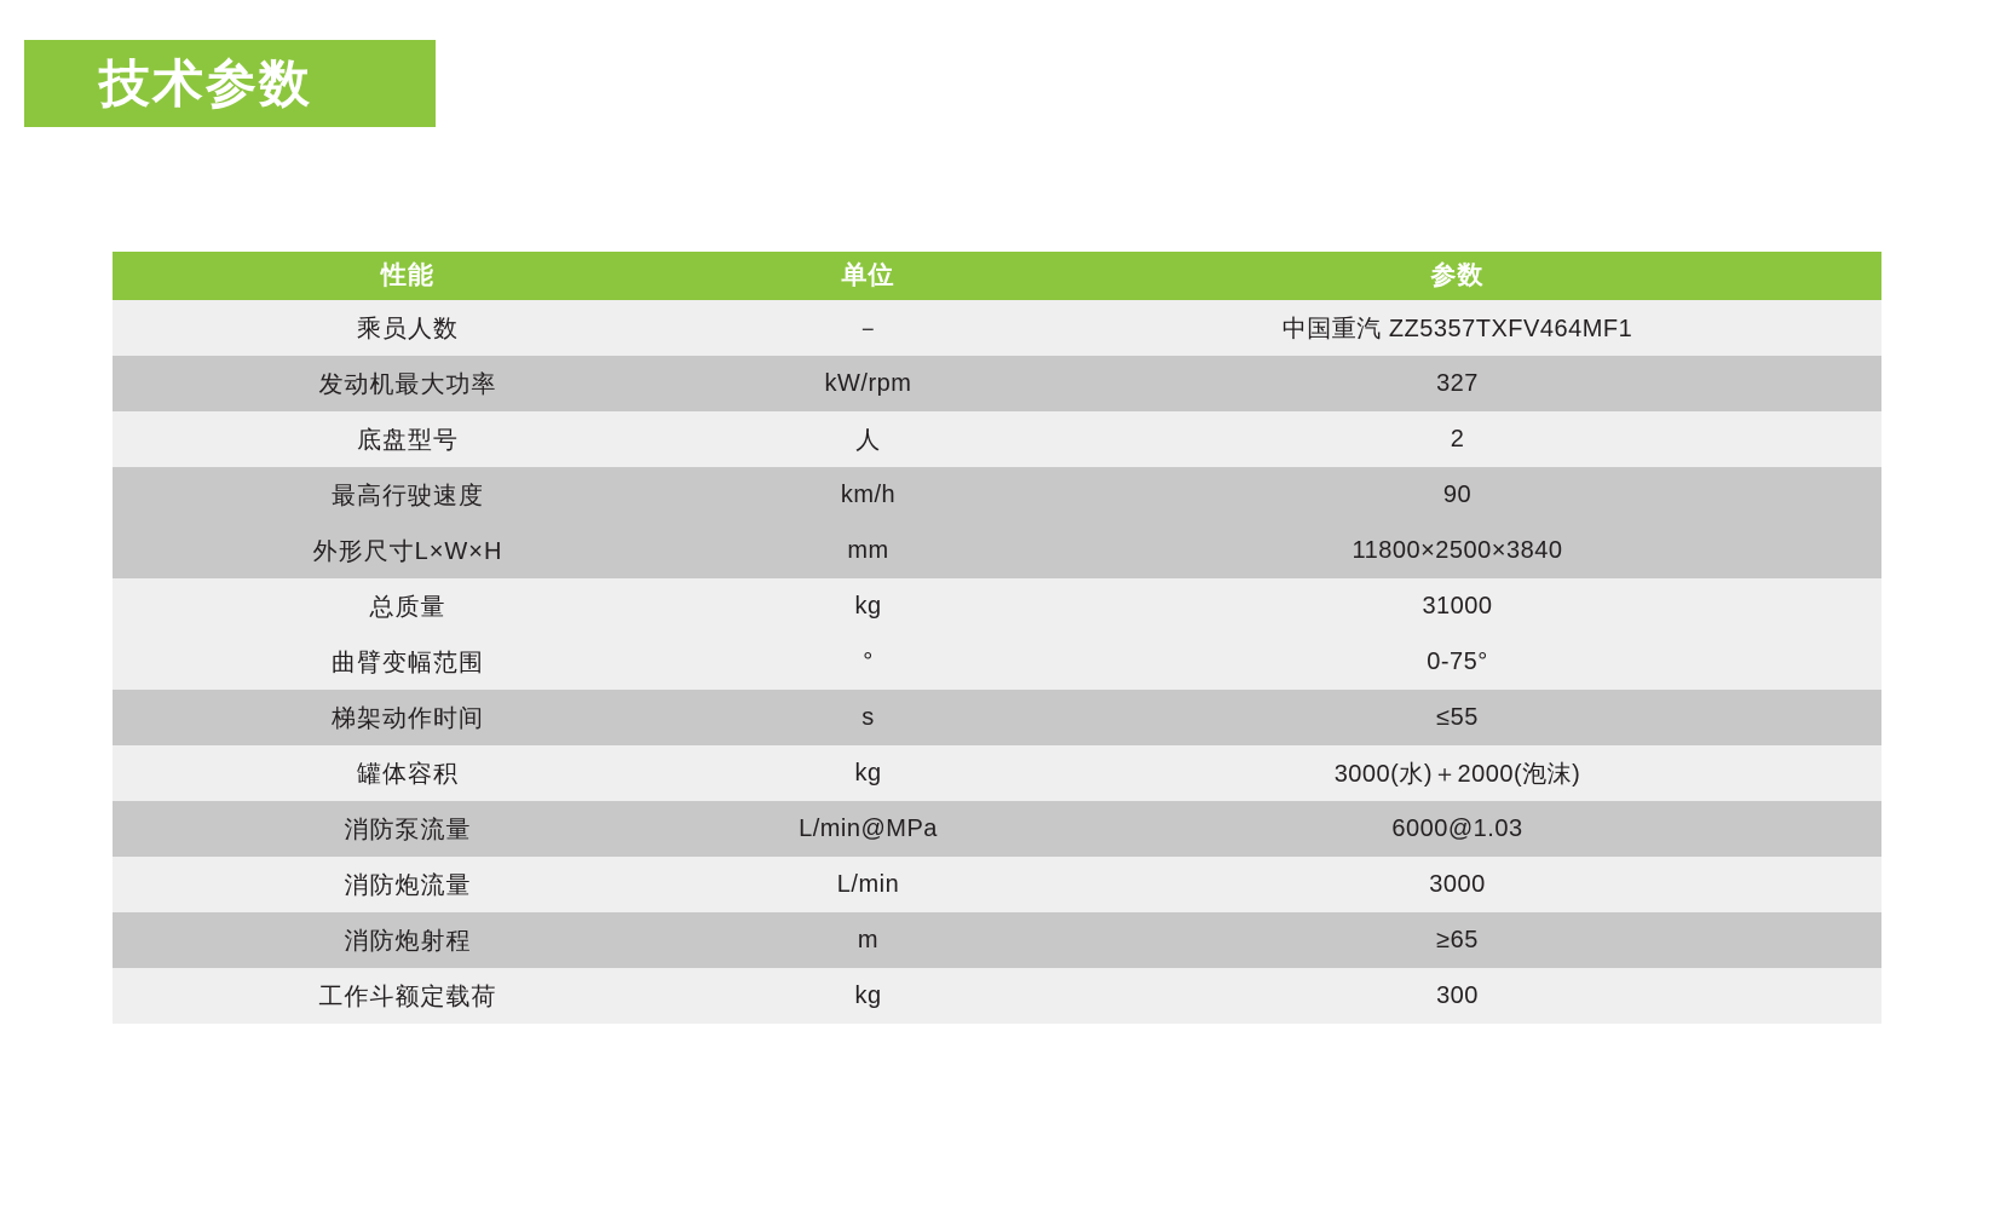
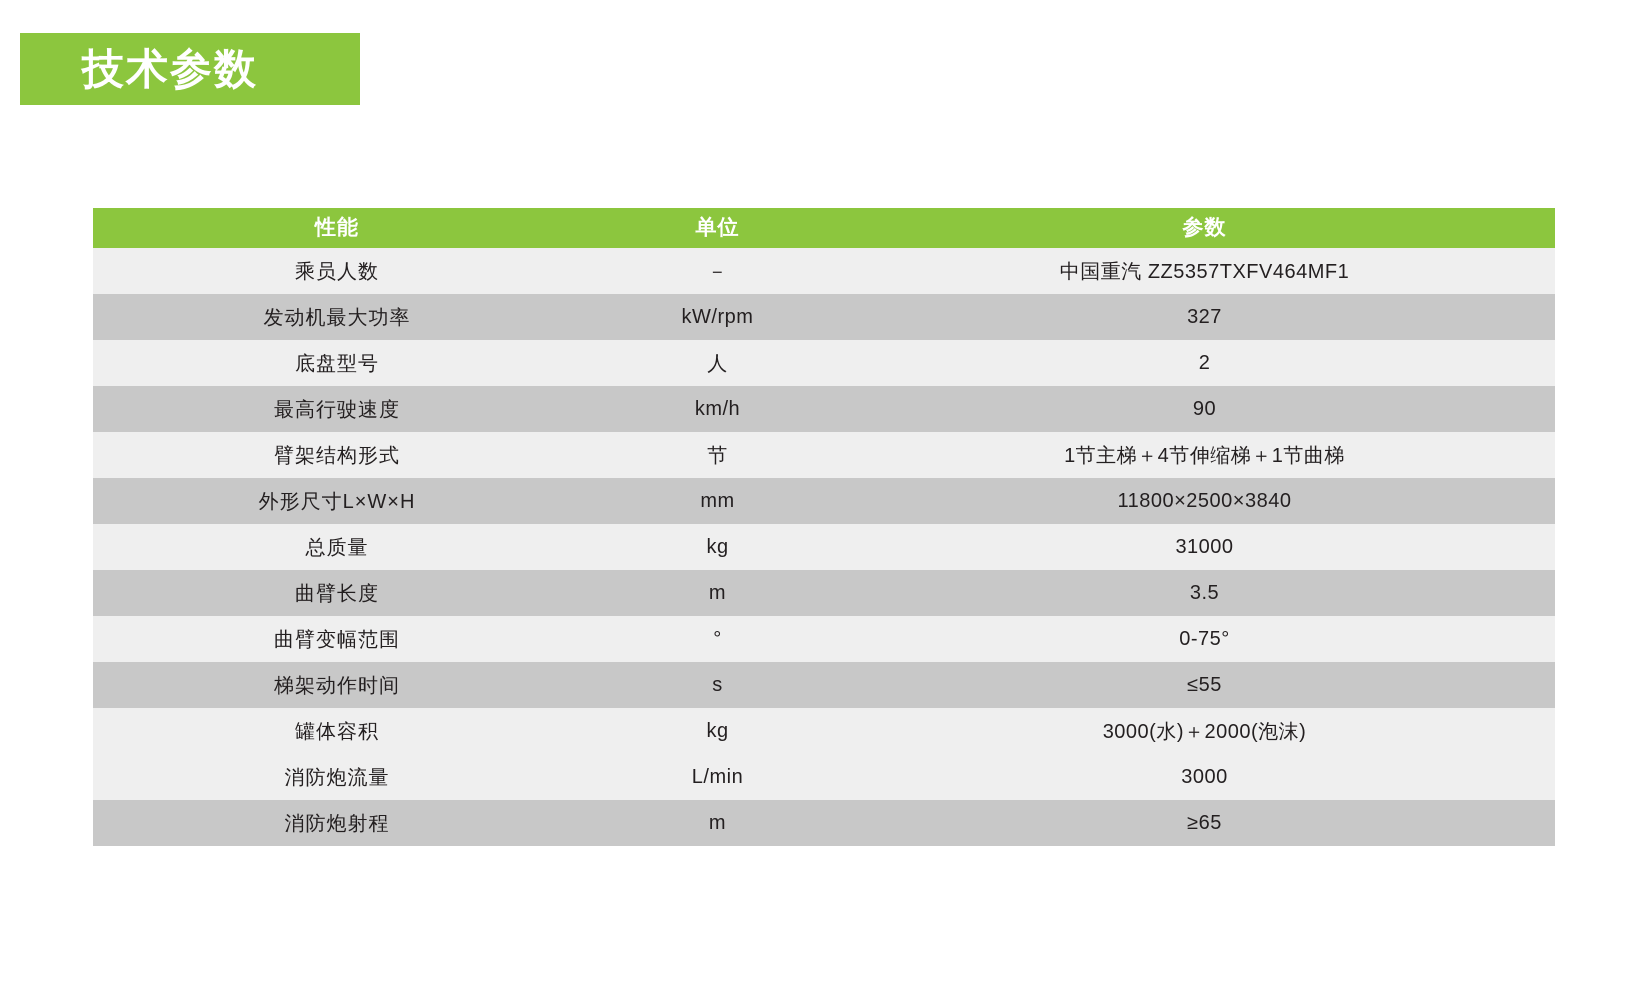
  技术参数
  性能	单位	参数
  乘员人数	－	中国重汽 ZZ5357TXFV464MF1
  发动机最大功率	kW/rpm	327
  底盘型号	人	2
  最高行驶速度	km/h	90
+ 臂架结构形式	节	1节主梯＋4节伸缩梯＋1节曲梯
  外形尺寸L×W×H	mm	11800×2500×3840
  总质量	kg	31000
+ 曲臂长度	m	3.5
  曲臂变幅范围	°	0-75°
  梯架动作时间	s	≤55
  罐体容积	kg	3000(水)＋2000(泡沫)
- 消防泵流量	L/min@MPa	6000@1.03
  消防炮流量	L/min	3000
  消防炮射程	m	≥65
- 工作斗额定载荷	kg	300
